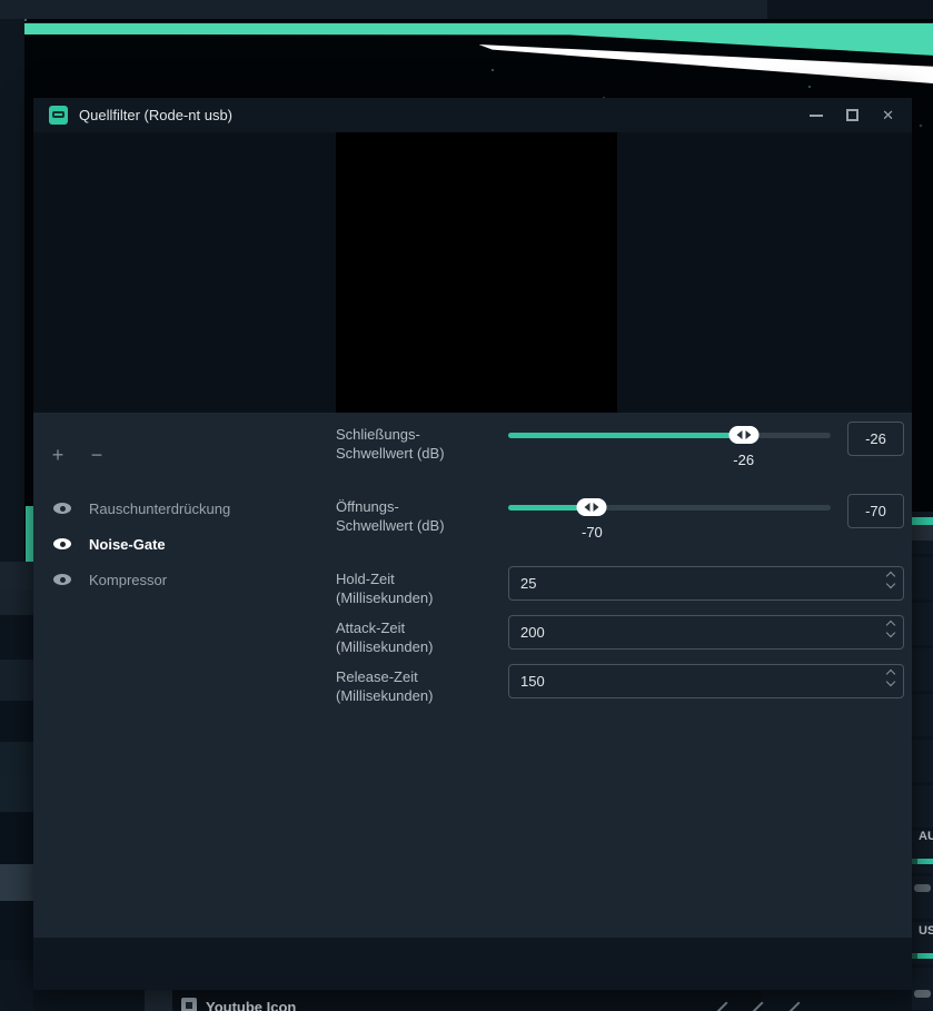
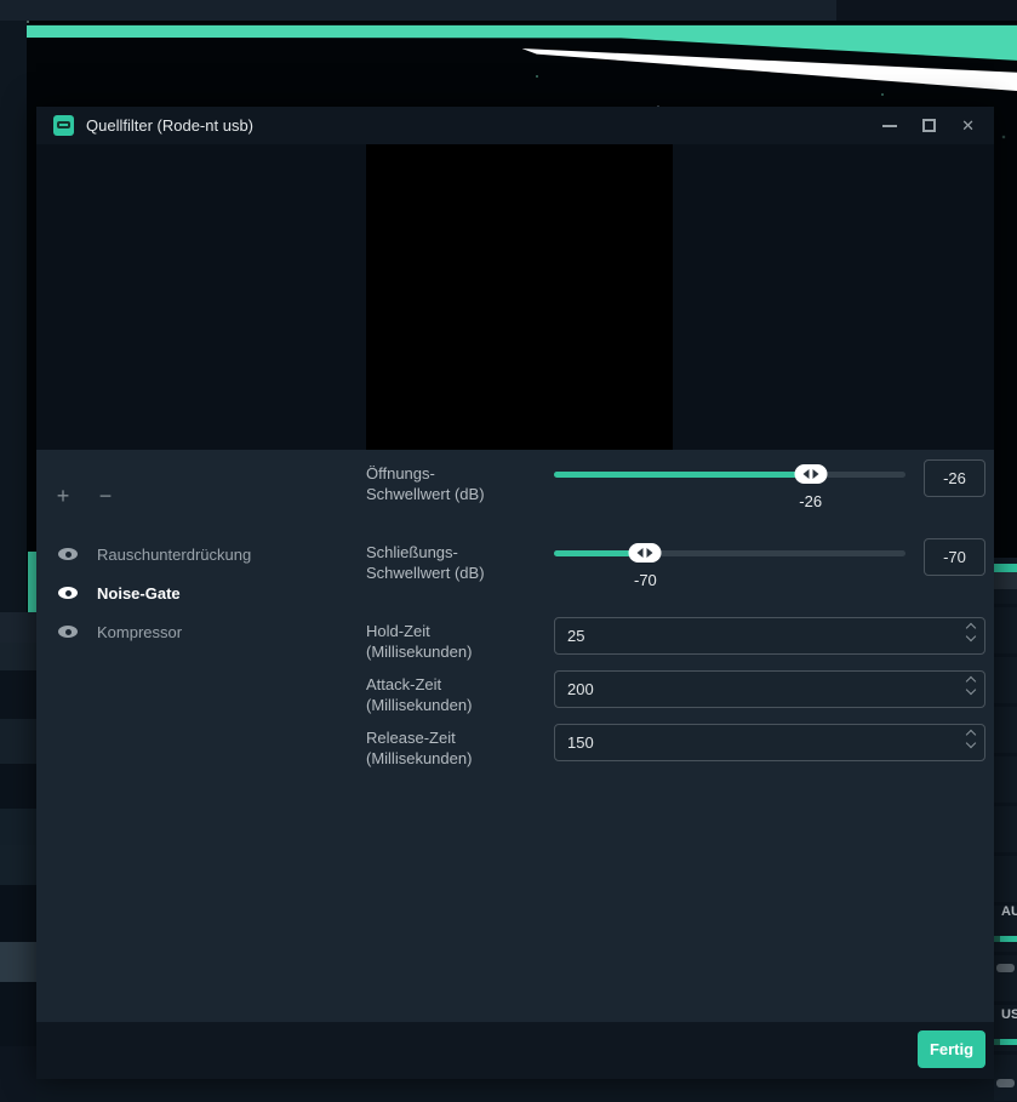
  AU
  US
- Youtube Icon
  Quellfilter (Rode-nt usb)
  ✕
  +
  −
  Rauschunterdrückung
  Noise-Gate
  Kompressor
- Schließungs-
+ Öffnungs-
  Schwellwert (dB)
  -26
  -26
- Öffnungs-
+ Schließungs-
  Schwellwert (dB)
  -70
  -70
  Hold-Zeit
  (Millisekunden)
  25
  Attack-Zeit
  (Millisekunden)
  200
  Release-Zeit
  (Millisekunden)
  150
+ Fertig
